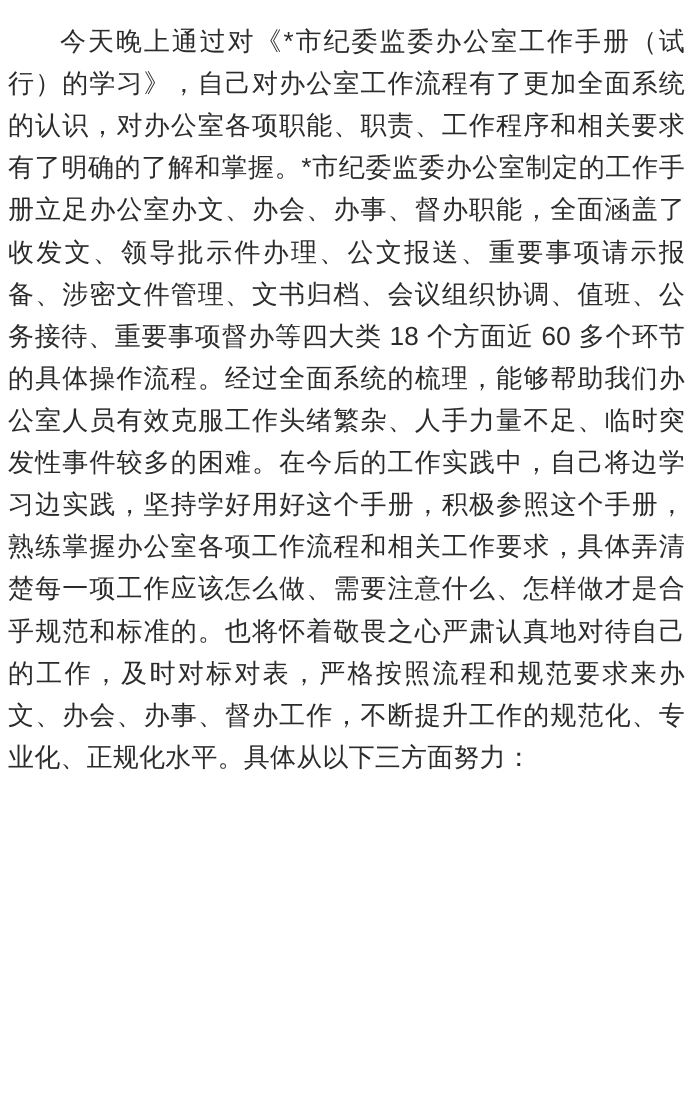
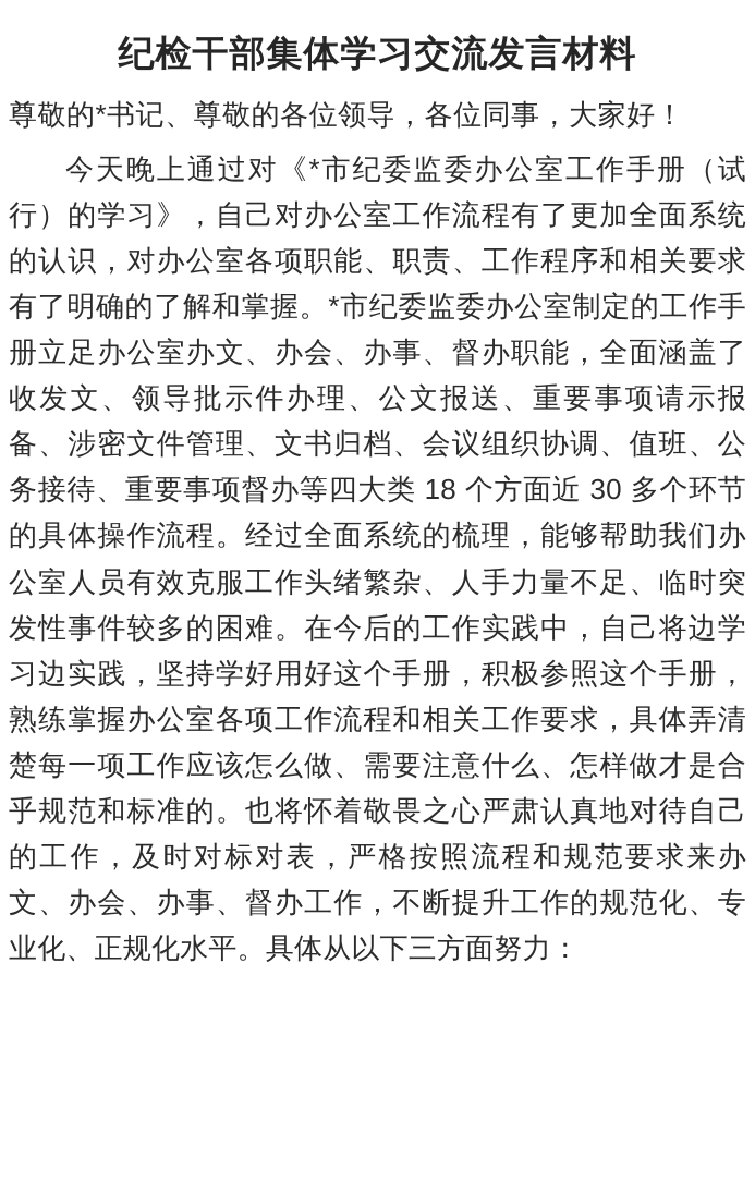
+ 纪检干部集体学习交流发言材料
+ 尊敬的*书记、尊敬的各位领导，各位同事，大家好！
- 今天晚上通过对《*市纪委监委办公室工作手册（试行）的学习》，自己对办公室工作流程有了更加全面系统的认识，对办公室各项职能、职责、工作程序和相关要求有了明确的了解和掌握。*市纪委监委办公室制定的工作手册立足办公室办文、办会、办事、督办职能，全面涵盖了收发文、领导批示件办理、公文报送、重要事项请示报备、涉密文件管理、文书归档、会议组织协调、值班、公务接待、重要事项督办等四大类 18 个方面近 60 多个环节的具体操作流程。经过全面系统的梳理，能够帮助我们办公室人员有效克服工作头绪繁杂、人手力量不足、临时突发性事件较多的困难。在今后的工作实践中，自己将边学习边实践，坚持学好用好这个手册，积极参照这个手册，熟练掌握办公室各项工作流程和相关工作要求，具体弄清楚每一项工作应该怎么做、需要注意什么、怎样做才是合乎规范和标准的。也将怀着敬畏之心严肃认真地对待自己的工作，及时对标对表，严格按照流程和规范要求来办文、办会、办事、督办工作，不断提升工作的规范化、专业化、正规化水平。具体从以下三方面努力：
+ 今天晚上通过对《*市纪委监委办公室工作手册（试行）的学习》，自己对办公室工作流程有了更加全面系统的认识，对办公室各项职能、职责、工作程序和相关要求有了明确的了解和掌握。*市纪委监委办公室制定的工作手册立足办公室办文、办会、办事、督办职能，全面涵盖了收发文、领导批示件办理、公文报送、重要事项请示报备、涉密文件管理、文书归档、会议组织协调、值班、公务接待、重要事项督办等四大类 18 个方面近 30 多个环节的具体操作流程。经过全面系统的梳理，能够帮助我们办公室人员有效克服工作头绪繁杂、人手力量不足、临时突发性事件较多的困难。在今后的工作实践中，自己将边学习边实践，坚持学好用好这个手册，积极参照这个手册，熟练掌握办公室各项工作流程和相关工作要求，具体弄清楚每一项工作应该怎么做、需要注意什么、怎样做才是合乎规范和标准的。也将怀着敬畏之心严肃认真地对待自己的工作，及时对标对表，严格按照流程和规范要求来办文、办会、办事、督办工作，不断提升工作的规范化、专业化、正规化水平。具体从以下三方面努力：
